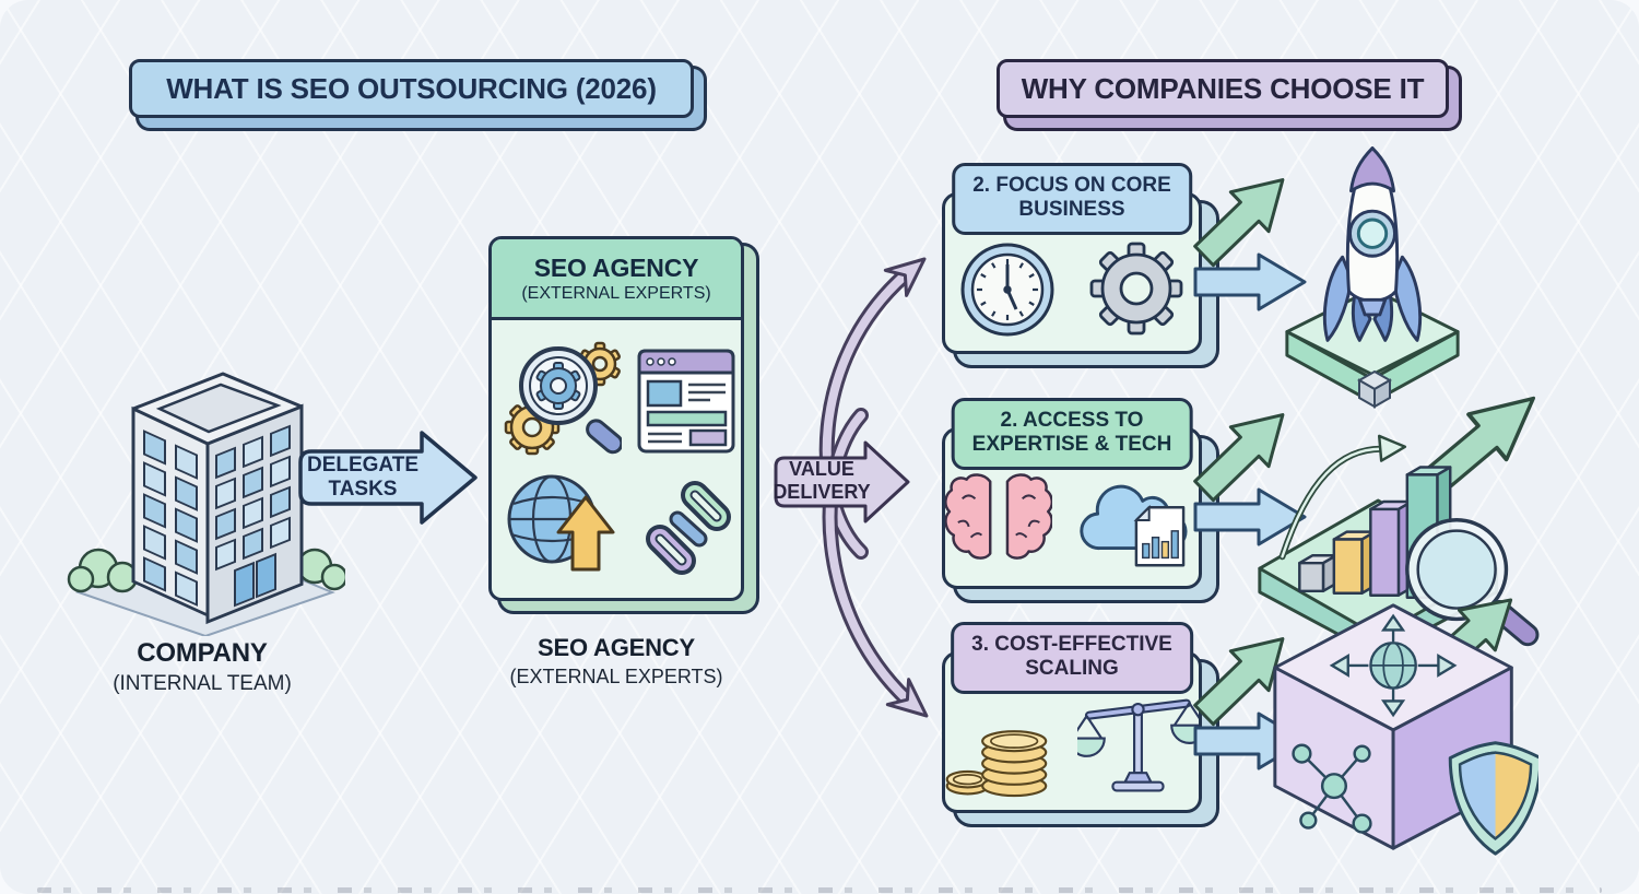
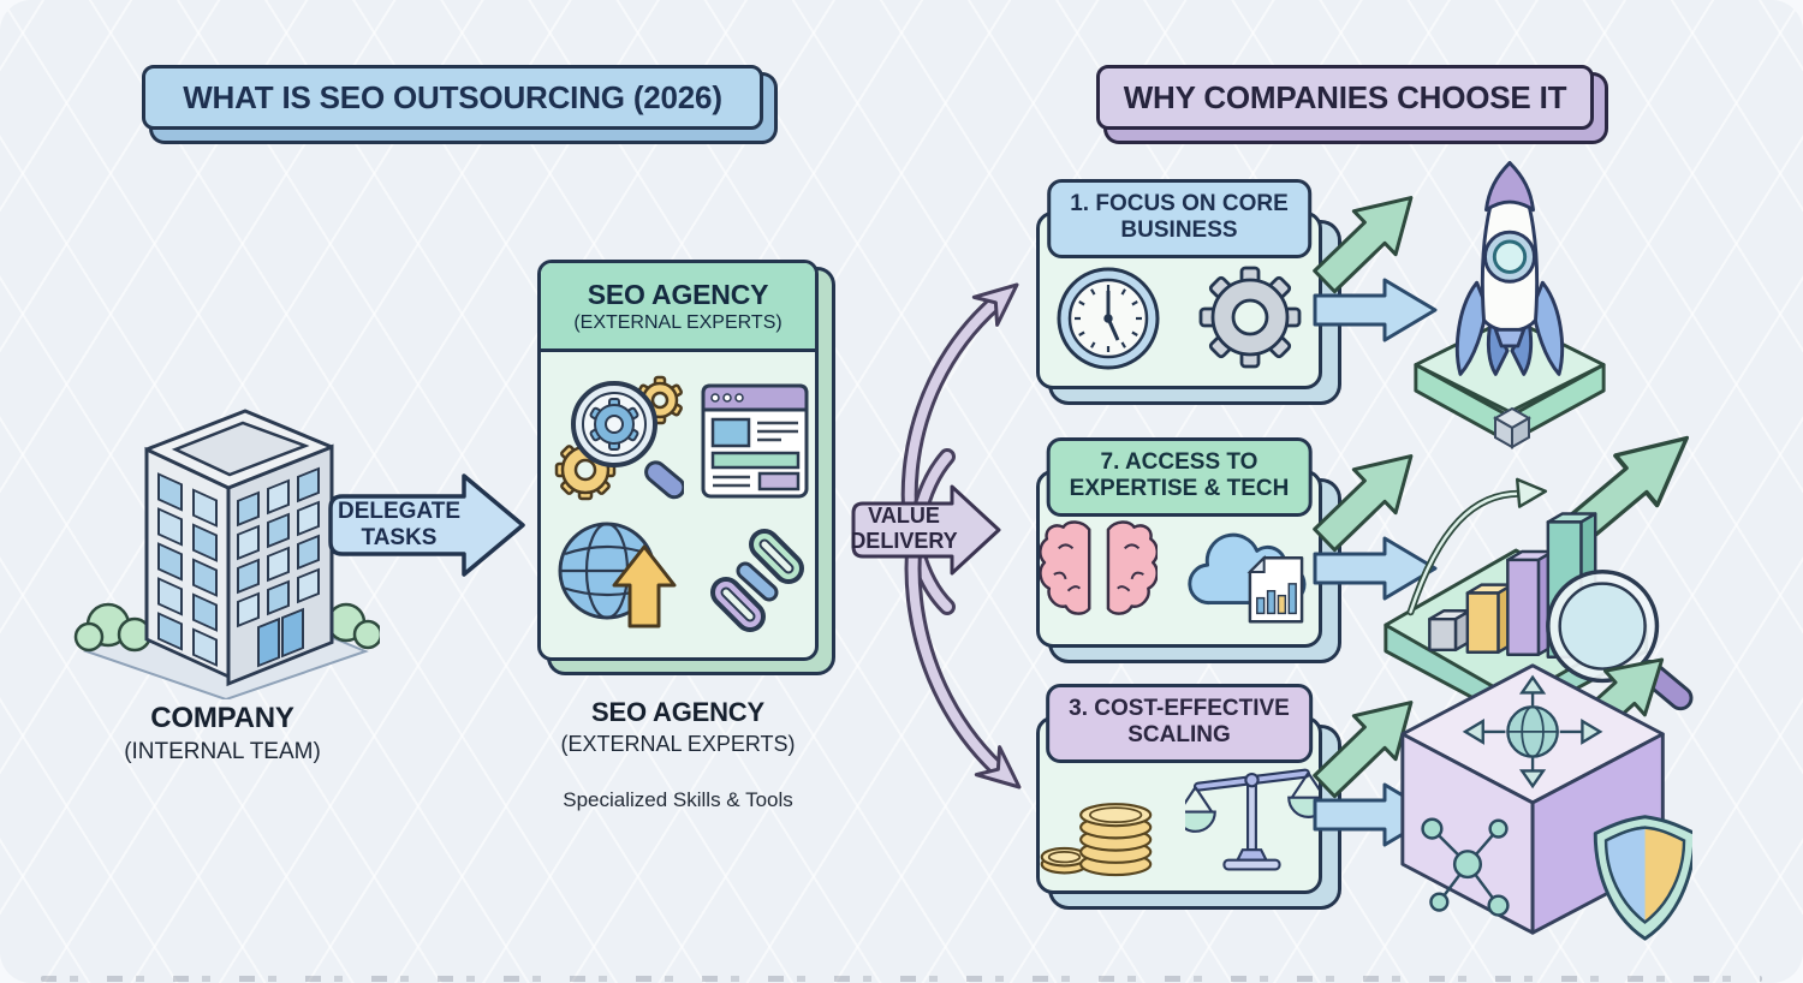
  WHAT IS SEO OUTSOURCING (2026)
  WHY COMPANIES CHOOSE IT
  COMPANY
  (INTERNAL TEAM)
  DELEGATE
  TASKS
  SEO AGENCY
  (EXTERNAL EXPERTS)
  SEO AGENCY
  (EXTERNAL EXPERTS)
+ Specialized Skills & Tools
  VALUE
  DELIVERY
- 2. FOCUS ON CORE
+ 1. FOCUS ON CORE
  BUSINESS
- 2. ACCESS TO
+ 7. ACCESS TO
  EXPERTISE & TECH
  3. COST-EFFECTIVE
  SCALING
